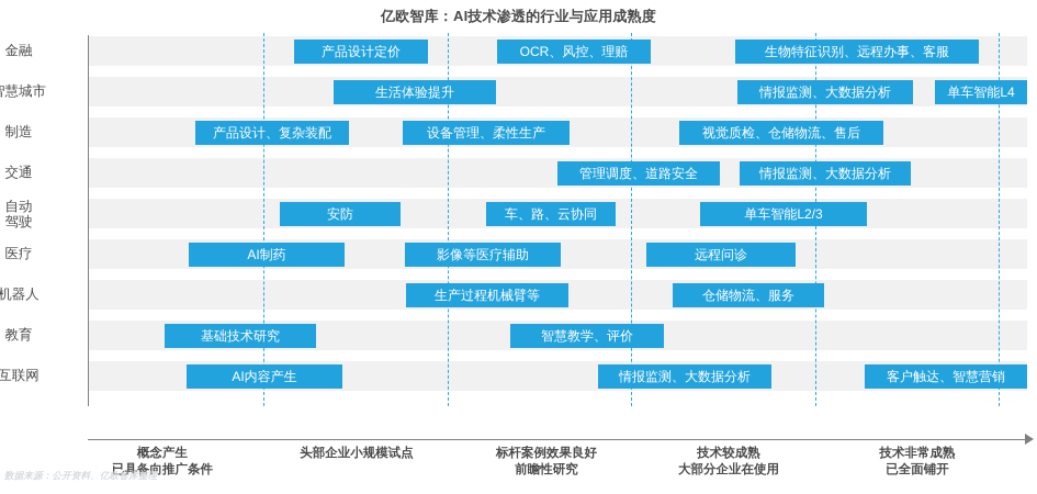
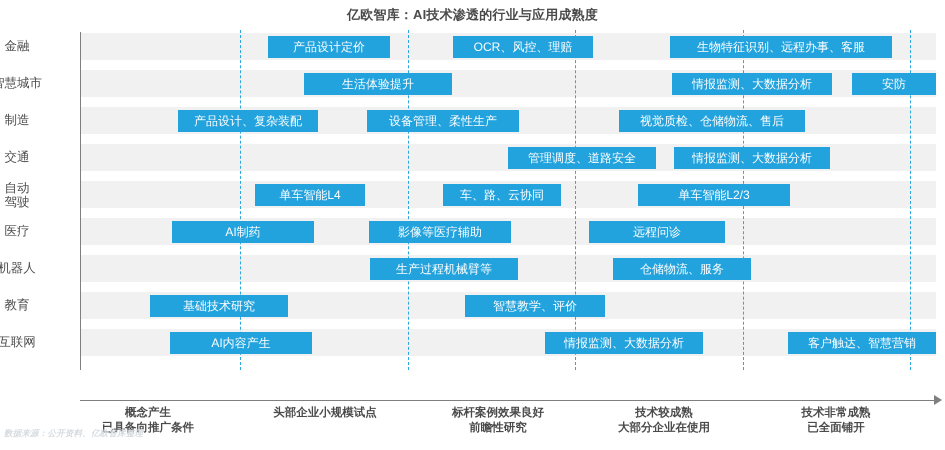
  亿欧智库：AI技术渗透的行业与应用成熟度
  金融
  慧城市
  制造
  交通
  自动
  驾驶
  医疗
  机器人
  教育
  互联网
  产品设计定价
  OCR、风控、理赔
  生物特征识别、远程办事、客服
  生活体验提升
  情报监测、大数据分析
- 单车智能L4
+ 安防
  产品设计、复杂装配
  设备管理、柔性生产
  视觉质检、仓储物流、售后
  管理调度、道路安全
  情报监测、大数据分析
- 安防
+ 单车智能L4
  车、路、云协同
  单车智能L2/3
  AI制药
  影像等医疗辅助
  远程问诊
  生产过程机械臂等
  仓储物流、服务
  基础技术研究
  智慧教学、评价
  AI内容产生
  情报监测、大数据分析
  客户触达、智慧营销
  概念产生
  已具备向推广条件
  头部企业小规模试点
  标杆案例效果良好
  前瞻性研究
  技术较成熟
  大部分企业在使用
  技术非常成熟
  已全面铺开
  数据来源：公开资料、亿欧智库整理
